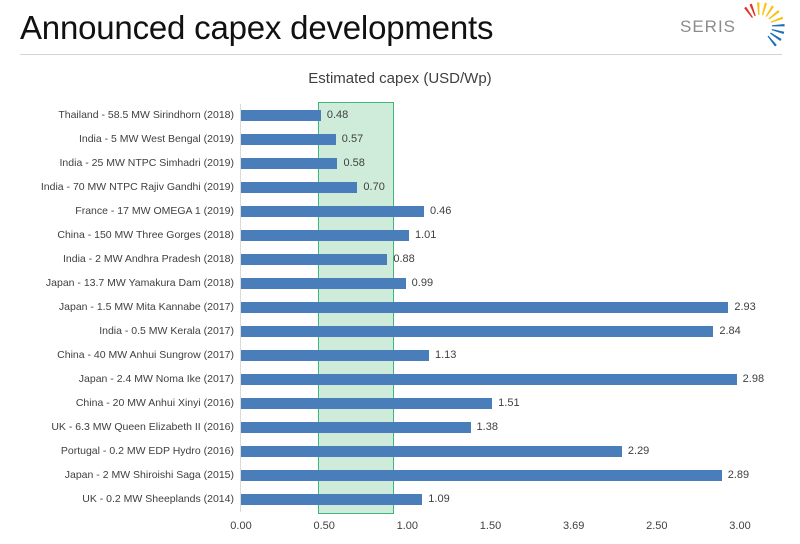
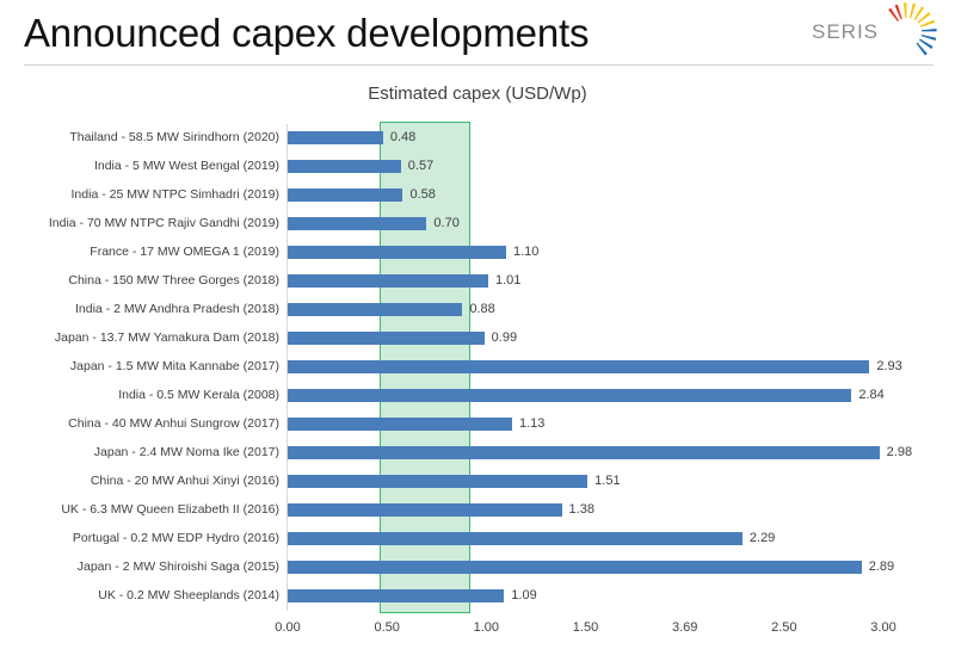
  Announced capex developments
  SERIS
  Estimated capex (USD/Wp)
- Thailand - 58.5 MW Sirindhorn (2018)
+ Thailand - 58.5 MW Sirindhorn (2020)
  0.48
  India - 5 MW West Bengal (2019)
  0.57
  India - 25 MW NTPC Simhadri (2019)
  0.58
  India - 70 MW NTPC Rajiv Gandhi (2019)
  0.70
  France - 17 MW OMEGA 1 (2019)
- 0.46
+ 1.10
  China - 150 MW Three Gorges (2018)
  1.01
  India - 2 MW Andhra Pradesh (2018)
  0.88
  Japan - 13.7 MW Yamakura Dam (2018)
  0.99
  Japan - 1.5 MW Mita Kannabe (2017)
  2.93
- India - 0.5 MW Kerala (2017)
+ India - 0.5 MW Kerala (2008)
  2.84
  China - 40 MW Anhui Sungrow (2017)
  1.13
  Japan - 2.4 MW Noma Ike (2017)
  2.98
  China - 20 MW Anhui Xinyi (2016)
  1.51
  UK - 6.3 MW Queen Elizabeth II (2016)
  1.38
  Portugal - 0.2 MW EDP Hydro (2016)
  2.29
  Japan - 2 MW Shiroishi Saga (2015)
  2.89
  UK - 0.2 MW Sheeplands (2014)
  1.09
  0.00
  0.50
  1.00
  1.50
  3.69
  2.50
  3.00
